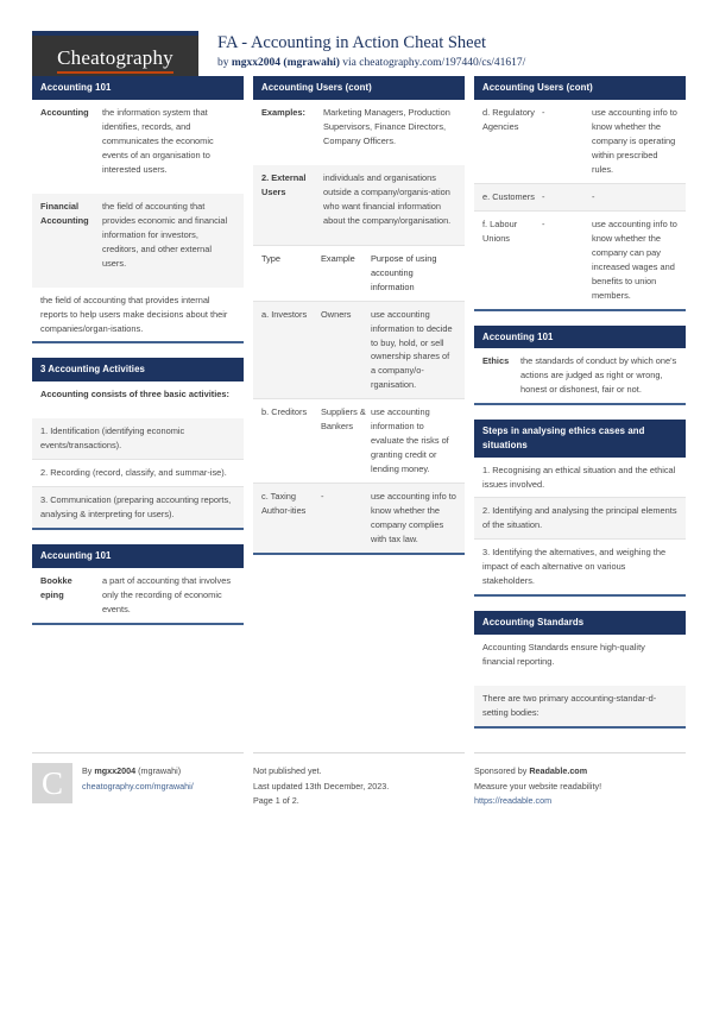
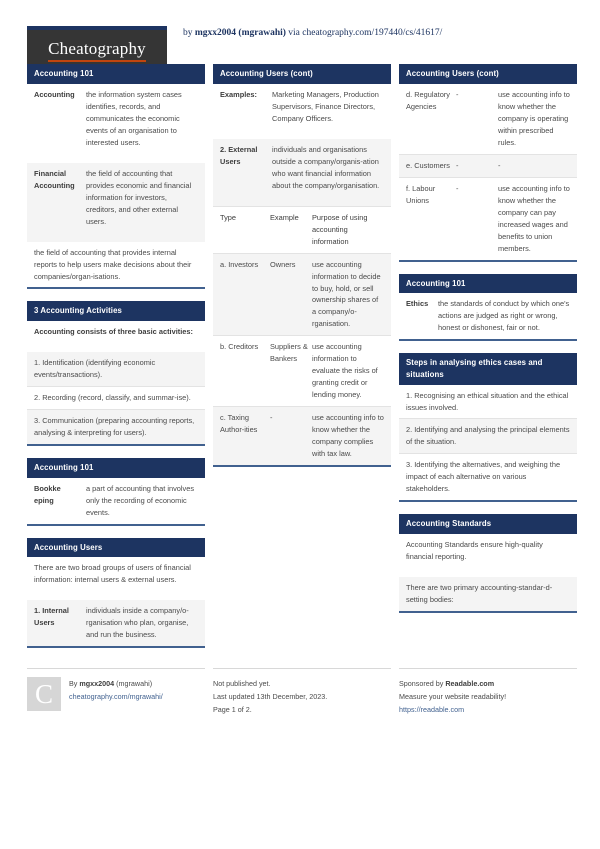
  Cheatography
- FA - Accounting in Action Cheat Sheet
  by mgxx2004 (mgrawahi) via cheatography.com/197440/cs/41617/
  Accounting 101
  Accounting
- the information system that identifies, records, and communicates the economic events of an organisation to interested users.
+ the information system cases identifies, records, and communicates the economic events of an organisation to interested users.
  Financial Accounting
  the field of accounting that provides economic and financial information for investors, creditors, and other external users.
  the field of accounting that provides internal reports to help users make decisions about their companies/organ-isations.
  3 Accounting Activities
  Accounting consists of three basic activities:
  1. Identification (identifying economic events/transactions).
  2. Recording (record, classify, and summar-ise).
  3. Communication (preparing accounting reports, analysing & interpreting for users).
  Accounting 101
  Bookke eping
  a part of accounting that involves only the recording of economic events.
+ Accounting Users
+ There are two broad groups of users of financial information: internal users & external users.
+ 1. Internal Users
+ individuals inside a company/o-rganisation who plan, organise, and run the business.
  Accounting Users (cont)
  Examples:
  Marketing Managers, Production Supervisors, Finance Directors, Company Officers.
  2. External Users
  individuals and organisations outside a company/organis-ation who want financial information about the company/organisation.
  Type
  Example
  Purpose of using accounting information
  a. Investors
  Owners
  use accounting information to decide to buy, hold, or sell ownership shares of a company/o-rganisation.
  b. Creditors
  Suppliers & Bankers
  use accounting information to evaluate the risks of granting credit or lending money.
  c. Taxing Author-ities
  -
  use accounting info to know whether the company complies with tax law.
  Accounting Users (cont)
  d. Regulatory Agencies
  -
  use accounting info to know whether the company is operating within prescribed rules.
  e. Customers
  -
  -
  f. Labour Unions
  -
  use accounting info to know whether the company can pay increased wages and benefits to union members.
  Accounting 101
  Ethics
  the standards of conduct by which one's actions are judged as right or wrong, honest or dishonest, fair or not.
  Steps in analysing ethics cases and situations
  1. Recognising an ethical situation and the ethical issues involved.
  2. Identifying and analysing the principal elements of the situation.
  3. Identifying the alternatives, and weighing the impact of each alternative on various stakeholders.
  Accounting Standards
  Accounting Standards ensure high-quality financial reporting.
  There are two primary accounting-standar-d-setting bodies:
  C
  By mgxx2004 (mgrawahi)
  cheatography.com/mgrawahi/
  Not published yet.
  Last updated 13th December, 2023.
  Page 1 of 2.
  Sponsored by Readable.com
  Measure your website readability!
  https://readable.com
